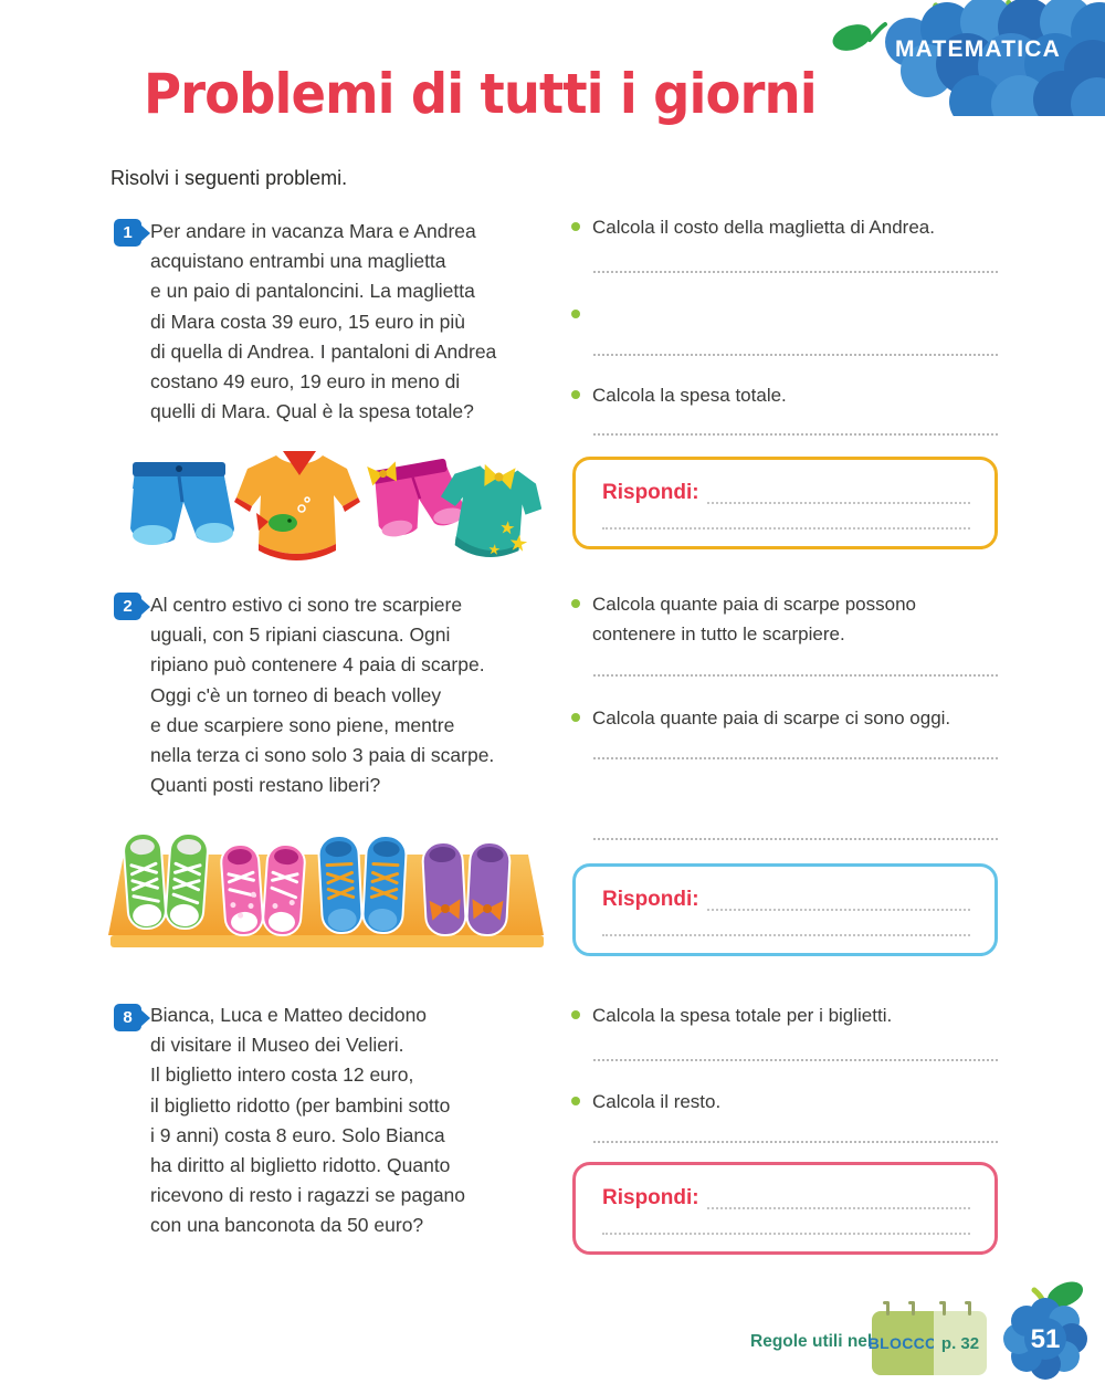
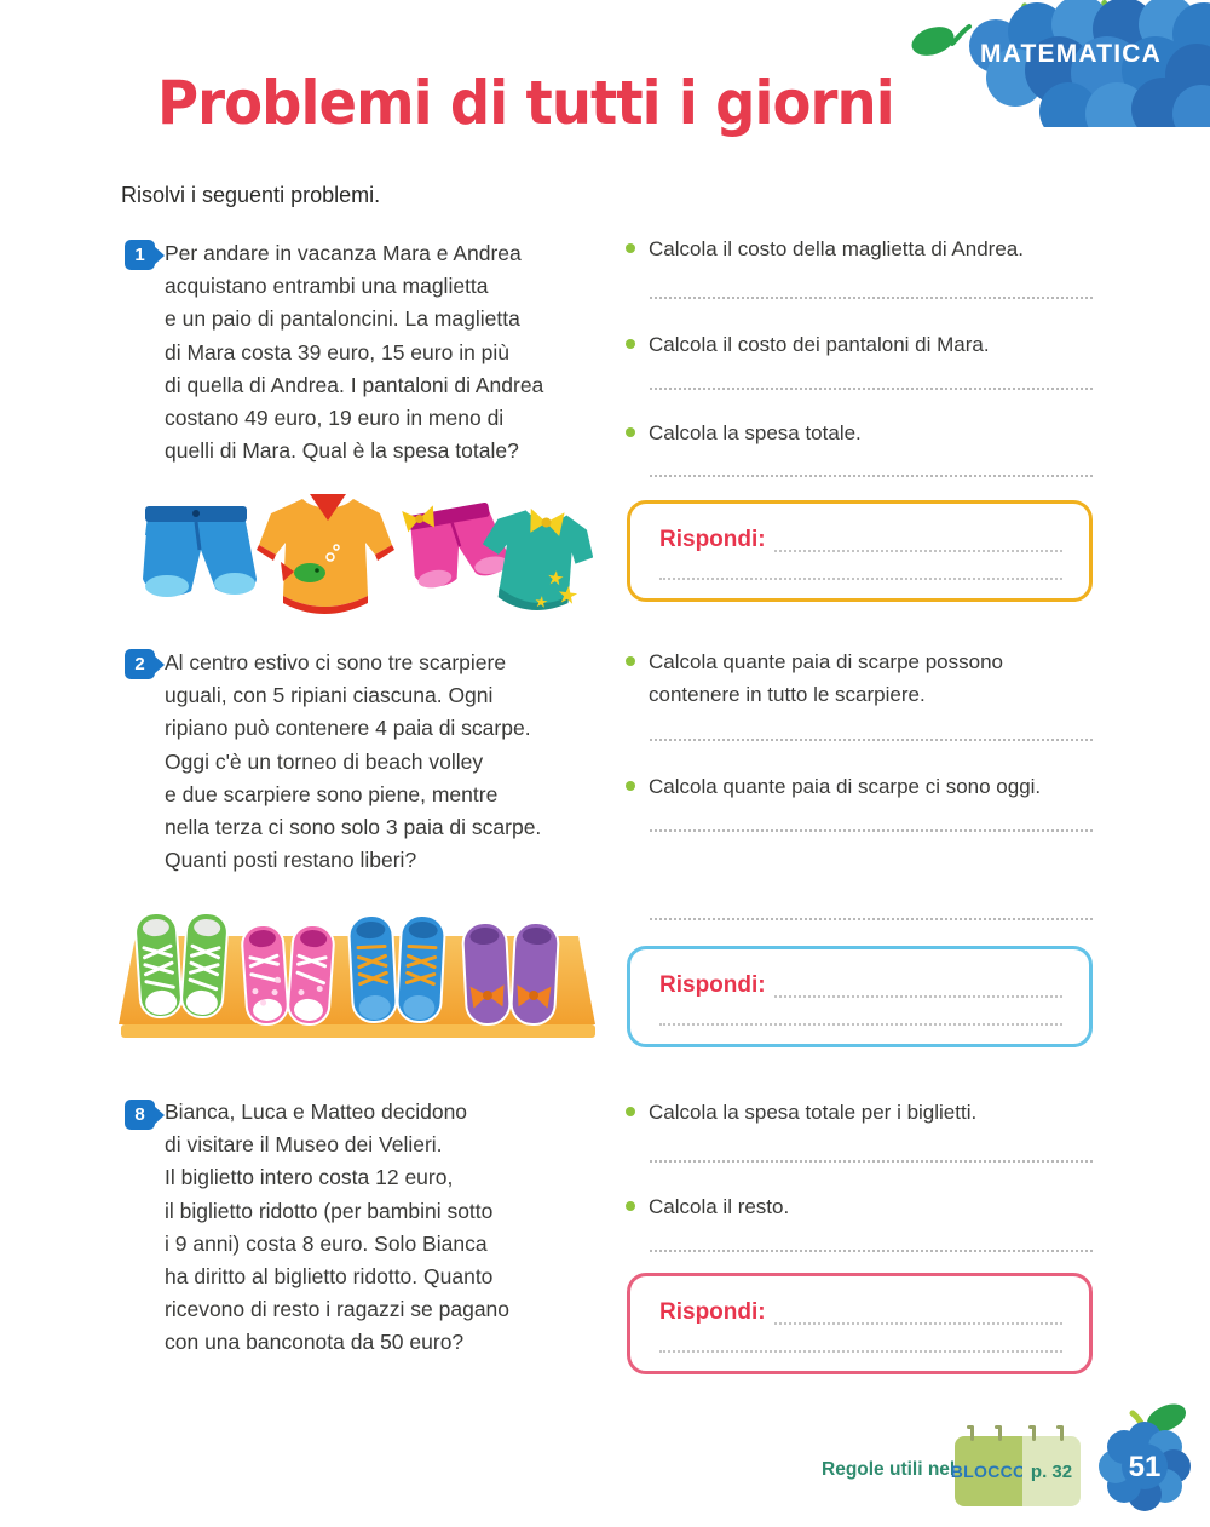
  MATEMATICA
  Problemi di tutti i giorni
  Risolvi i seguenti problemi.
  1
  Per andare in vacanza Mara e Andrea
  acquistano entrambi una maglietta
  e un paio di pantaloncini. La maglietta
  di Mara costa 39 euro, 15 euro in più
  di quella di Andrea. I pantaloni di Andrea
  costano 49 euro, 19 euro in meno di
  quelli di Mara. Qual è la spesa totale?
  Calcola il costo della maglietta di Andrea.
+ Calcola il costo dei pantaloni di Mara.
  Calcola la spesa totale.
  Rispondi:
  2
  Al centro estivo ci sono tre scarpiere
  uguali, con 5 ripiani ciascuna. Ogni
  ripiano può contenere 4 paia di scarpe.
  Oggi c'è un torneo di beach volley
  e due scarpiere sono piene, mentre
  nella terza ci sono solo 3 paia di scarpe.
  Quanti posti restano liberi?
  Calcola quante paia di scarpe possono
  contenere in tutto le scarpiere.
  Calcola quante paia di scarpe ci sono oggi.
  Rispondi:
  8
  Bianca, Luca e Matteo decidono
  di visitare il Museo dei Velieri.
  Il biglietto intero costa 12 euro,
  il biglietto ridotto (per bambini sotto
  i 9 anni) costa 8 euro. Solo Bianca
  ha diritto al biglietto ridotto. Quanto
  ricevono di resto i ragazzi se pagano
  con una banconota da 50 euro?
  Calcola la spesa totale per i biglietti.
  Calcola il resto.
  Rispondi:
  Regole utili nel
  BLOCCO
  p. 32
  51
